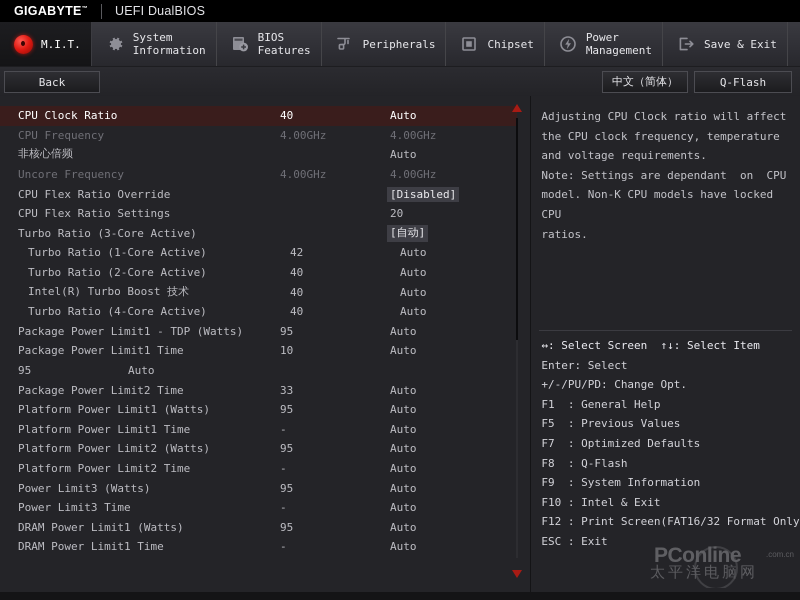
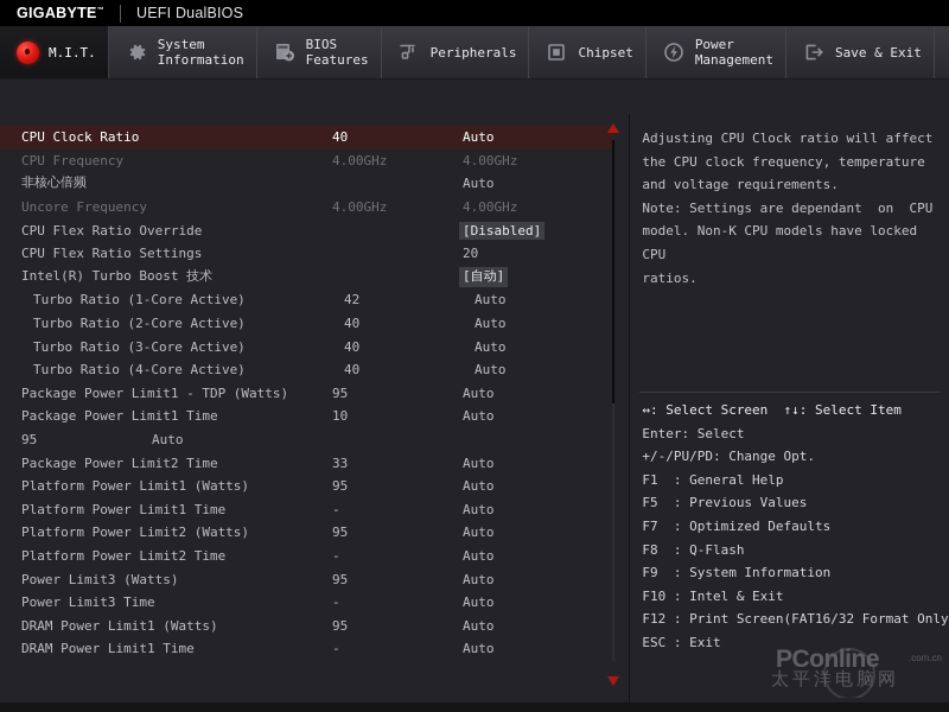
  GIGABYTE
  UEFI DualBIOS
  M.I.T.
  System
  Information
  BIOS
  Features
  Peripherals
  Chipset
  Power
  Management
  Save & Exit
- Back
- 中文（简体）
- Q-Flash
  CPU Clock Ratio
  40
  Auto
  CPU Frequency
  4.00GHz
  4.00GHz
  非核心倍频
  Auto
  Uncore Frequency
  4.00GHz
  4.00GHz
  CPU Flex Ratio Override
  [Disabled]
  CPU Flex Ratio Settings
  20
- Turbo Ratio (3-Core Active)
+ Intel(R) Turbo Boost 技术
  [自动]
  Turbo Ratio (1-Core Active)
  42
  Auto
  Turbo Ratio (2-Core Active)
  40
  Auto
- Intel(R) Turbo Boost 技术
+ Turbo Ratio (3-Core Active)
  40
  Auto
  Turbo Ratio (4-Core Active)
  40
  Auto
  Package Power Limit1 - TDP (Watts)
  95
  Auto
  Package Power Limit1 Time
  10
  Auto
  95
  Auto
  Package Power Limit2 Time
  33
  Auto
  Platform Power Limit1 (Watts)
  95
  Auto
  Platform Power Limit1 Time
  -
  Auto
  Platform Power Limit2 (Watts)
  95
  Auto
  Platform Power Limit2 Time
  -
  Auto
  Power Limit3 (Watts)
  95
  Auto
  Power Limit3 Time
  -
  Auto
  DRAM Power Limit1 (Watts)
  95
  Auto
  DRAM Power Limit1 Time
  -
  Auto
  Adjusting CPU Clock ratio will affect
  the CPU clock frequency, temperature
  and voltage requirements.
  Note: Settings are dependant on CPU
  model. Non-K CPU models have locked CPU
  ratios.
  ↔: Select Screen ↑↓: Select Item
  Enter: Select
  +/-/PU/PD: Change Opt.
  F1 : General Help
  F5 : Previous Values
  F7 : Optimized Defaults
  F8 : Q-Flash
  F9 : System Information
  F10 : Intel & Exit
  F12 : Print Screen(FAT16/32 Format Only
  ESC : Exit
  PConline
  .com.cn
  太平洋电脑网
